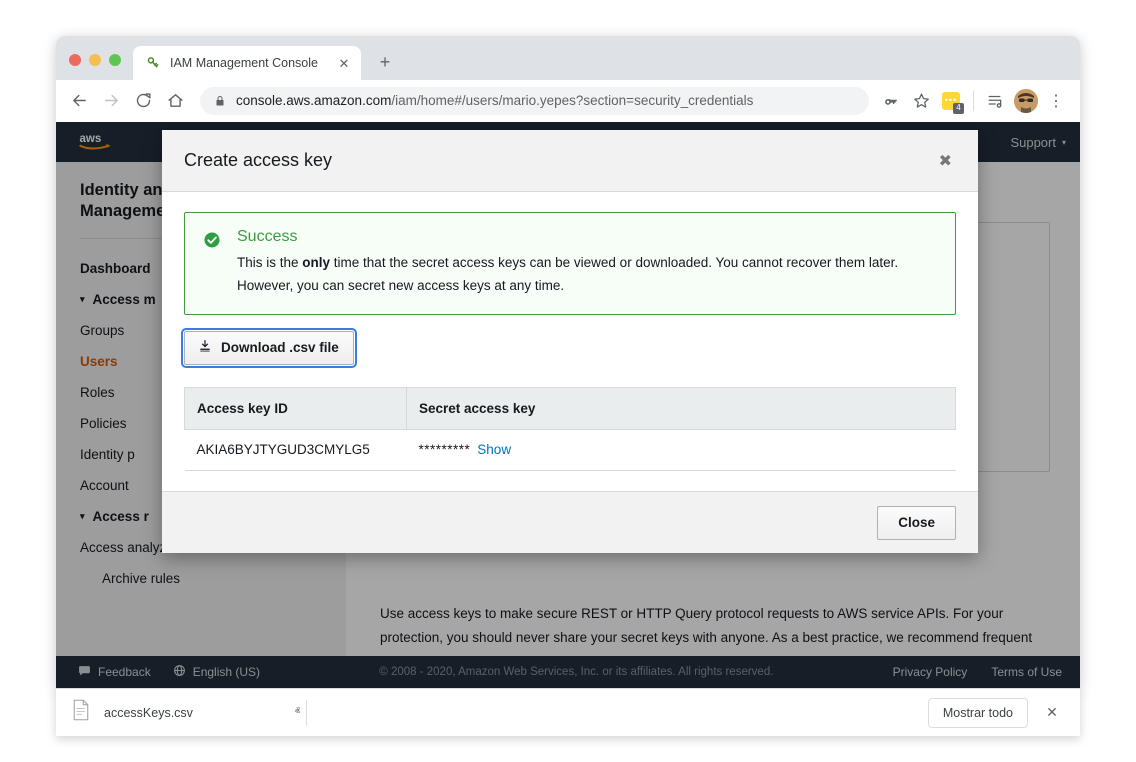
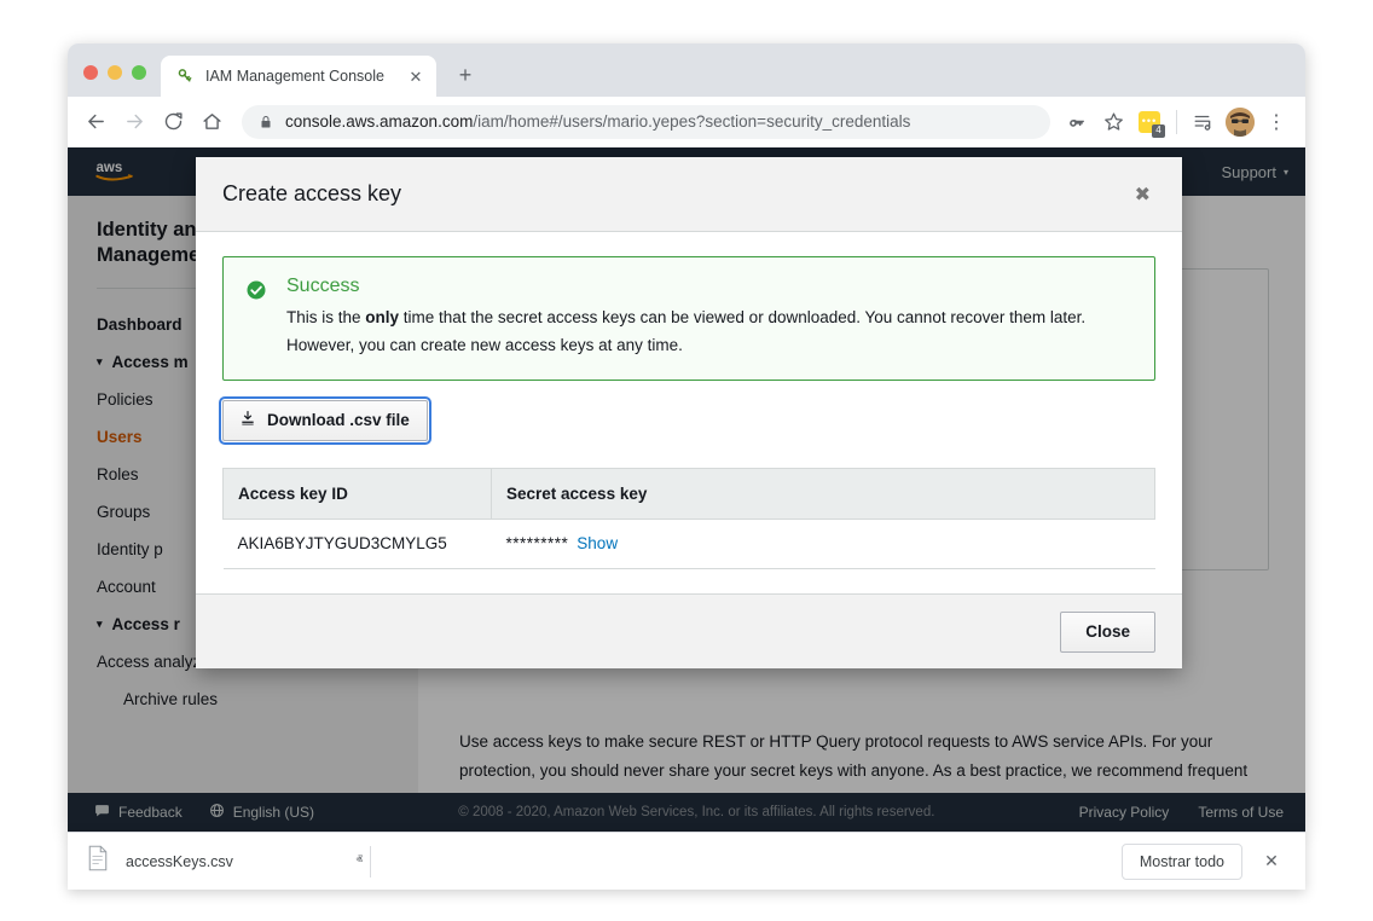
  IAM Management Console
  ✕
  +
  console.aws.amazon.com/iam/home#/users/mario.yepes?section=security_credentials
  •••
  4
  ⋮
  aws
  Support
  ▾
  Identity an
  Manageme
  Dashboard
  ▾
  Access m
- Groups
+ Policies
  Users
  Roles
- Policies
+ Groups
  Identity p
  Account
  ▾
  Access r
  Access analy
  Archive rules
  Use access keys to make secure REST or HTTP Query protocol requests to AWS service APIs. For your protection, you should never share your secret keys with anyone. As a best practice, we recommend frequent
  Feedback
  English (US)
  © 2008 - 2020, Amazon Web Services, Inc. or its affiliates. All rights reserved.
  Privacy Policy
  Terms of Use
  Create access key
  ✖
  Success
- This is the only time that the secret access keys can be viewed or downloaded. You cannot recover them later. However, you can secret new access keys at any time.
+ This is the only time that the secret access keys can be viewed or downloaded. You cannot recover them later. However, you can create new access keys at any time.
  Download .csv file
  Access key ID	Secret access key
  AKIA6BYJTYGUD3CMYLG5	********* Show
  Close
  accessKeys.csv
  ⱏ
  Mostrar todo
  ✕
